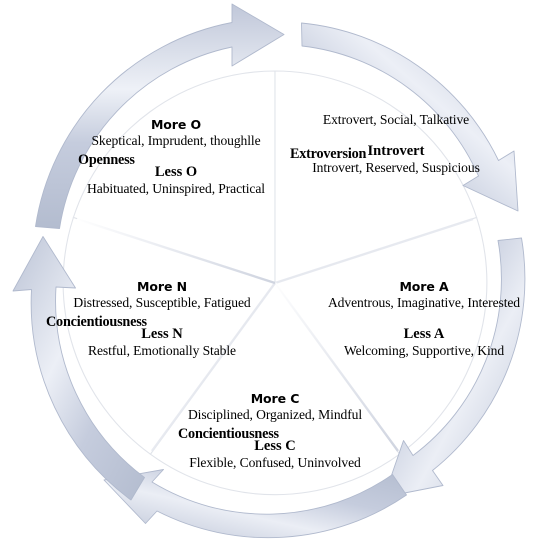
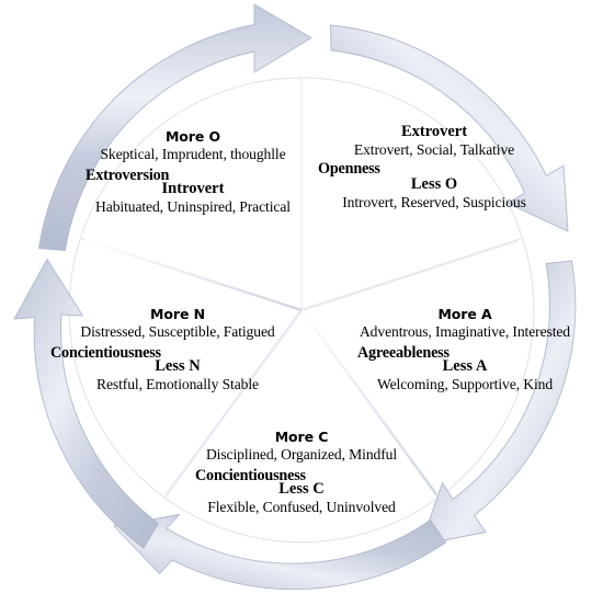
  More O
  Skeptical, Imprudent, thoughlle
- Less O
+ Introvert
  Habituated, Uninspired, Practical
- Openness
+ Extroversion
+ Extrovert
  Extrovert, Social, Talkative
- Introvert
+ Less O
  Introvert, Reserved, Suspicious
- Extroversion
+ Openness
  More A
  Adventrous, Imaginative, Interested
  Less A
  Welcoming, Supportive, Kind
+ Agreeableness
  More C
  Disciplined, Organized, Mindful
  Less C
  Flexible, Confused, Uninvolved
  Concientiousness
  More N
  Distressed, Susceptible, Fatigued
  Less N
  Restful, Emotionally Stable
  Concientiousness
